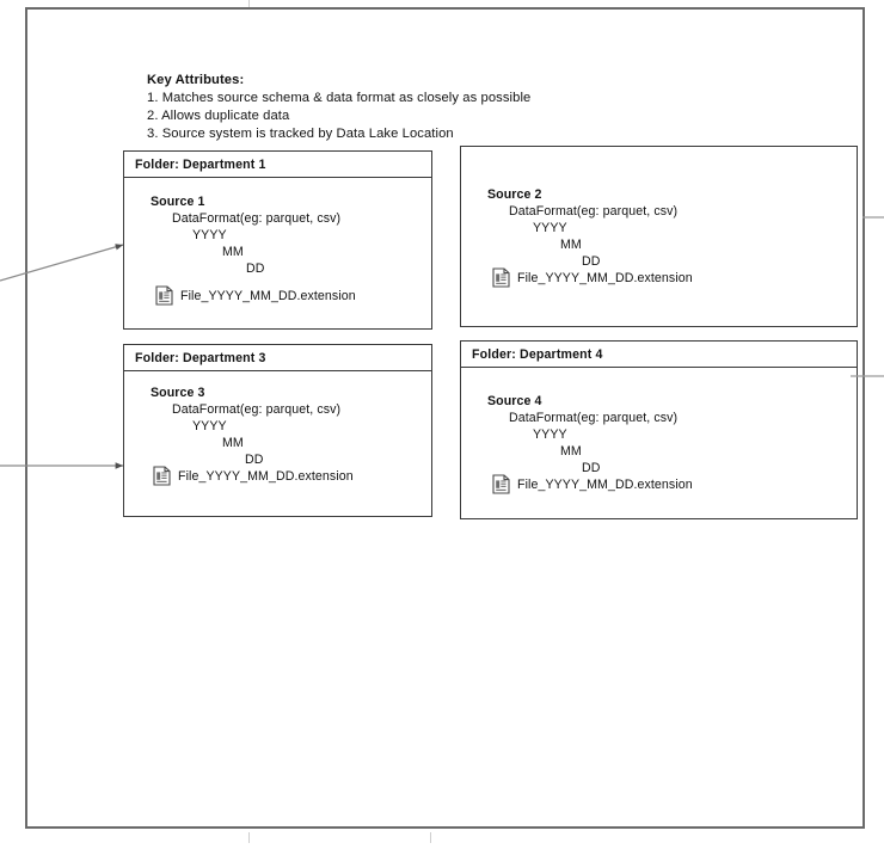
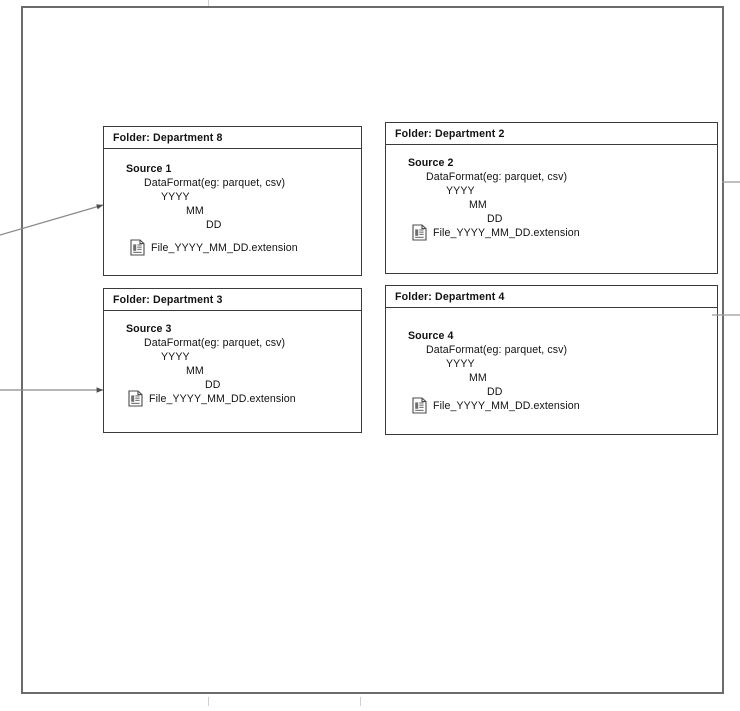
- Key Attributes:
- 1. Matches source schema & data format as closely as possible
- 2. Allows duplicate data
- 3. Source system is tracked by Data Lake Location
- Folder: Department 1
+ Folder: Department 8
  Source 1
  DataFormat(eg: parquet, csv)
  YYYY
  MM
  DD
  File_YYYY_MM_DD.extension
+ Folder: Department 2
  Source 2
  DataFormat(eg: parquet, csv)
  YYYY
  MM
  DD
  File_YYYY_MM_DD.extension
  Folder: Department 3
  Source 3
  DataFormat(eg: parquet, csv)
  YYYY
  MM
  DD
  File_YYYY_MM_DD.extension
  Folder: Department 4
  Source 4
  DataFormat(eg: parquet, csv)
  YYYY
  MM
  DD
  File_YYYY_MM_DD.extension
